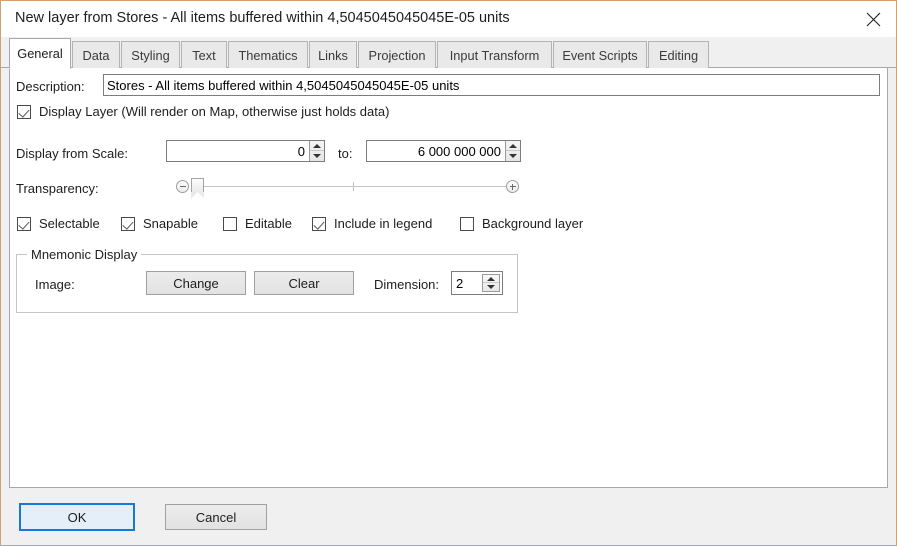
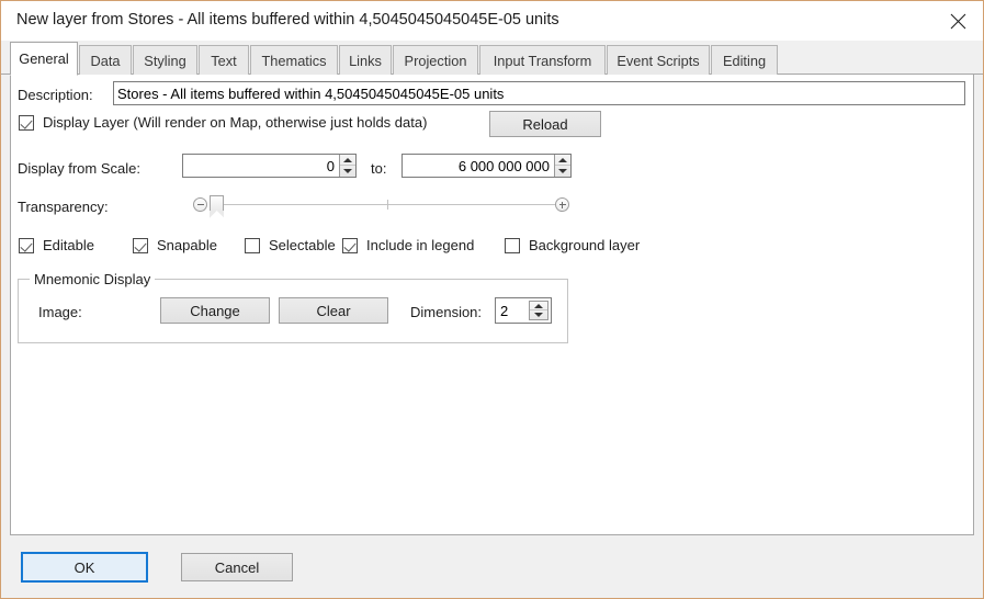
  New layer from Stores - All items buffered within 4,5045045045045E-05 units
  General
  Data
  Styling
  Text
  Thematics
  Links
  Projection
  Input Transform
  Event Scripts
  Editing
  Description:
  Stores - All items buffered within 4,5045045045045E-05 units
  Display Layer (Will render on Map, otherwise just holds data)
+ Reload
  Display from Scale:
  0
  to:
  6 000 000 000
  Transparency:
- Selectable
+ Editable
  Snapable
- Editable
+ Selectable
  Include in legend
  Background layer
  Mnemonic Display
  Image:
  Change
  Clear
  Dimension:
  2
  OK
  Cancel
